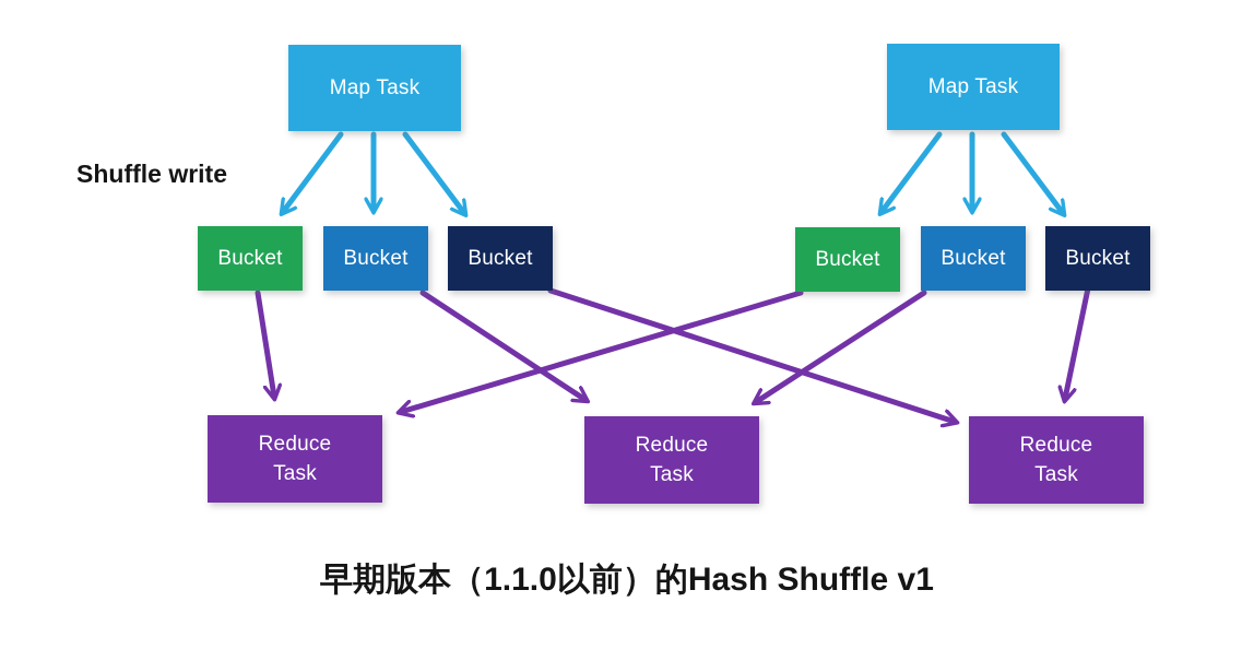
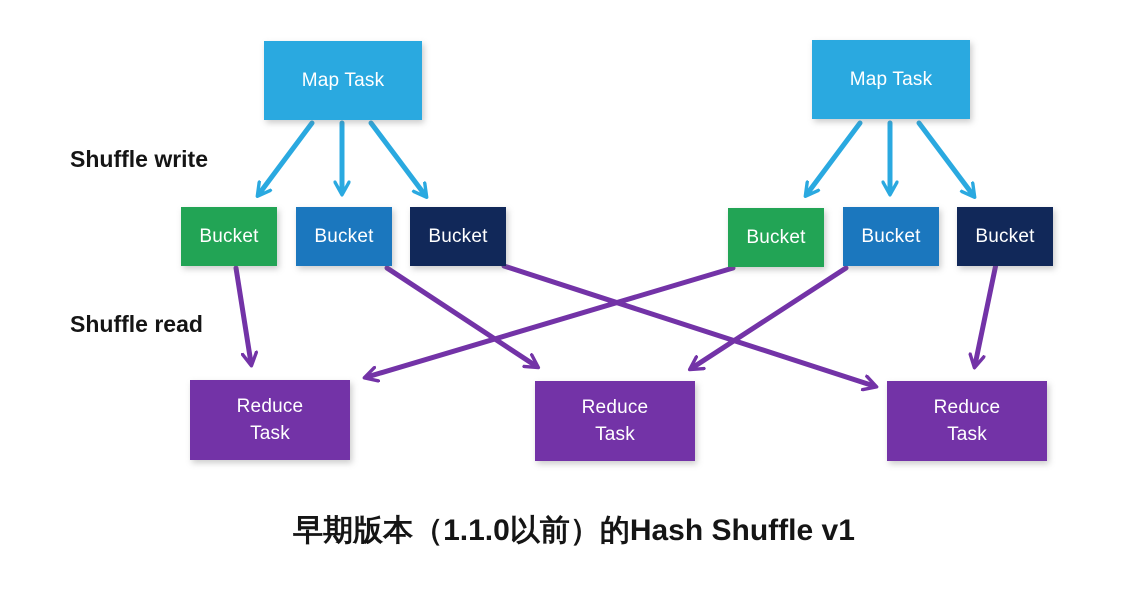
  Map Task
  Map Task
  Shuffle write
+ Shuffle read
  Bucket
  Bucket
  Bucket
  Bucket
  Bucket
  Bucket
  Reduce
  Task
  Reduce
  Task
  Reduce
  Task
  早期版本（1.1.0以前）的Hash Shuffle v1
